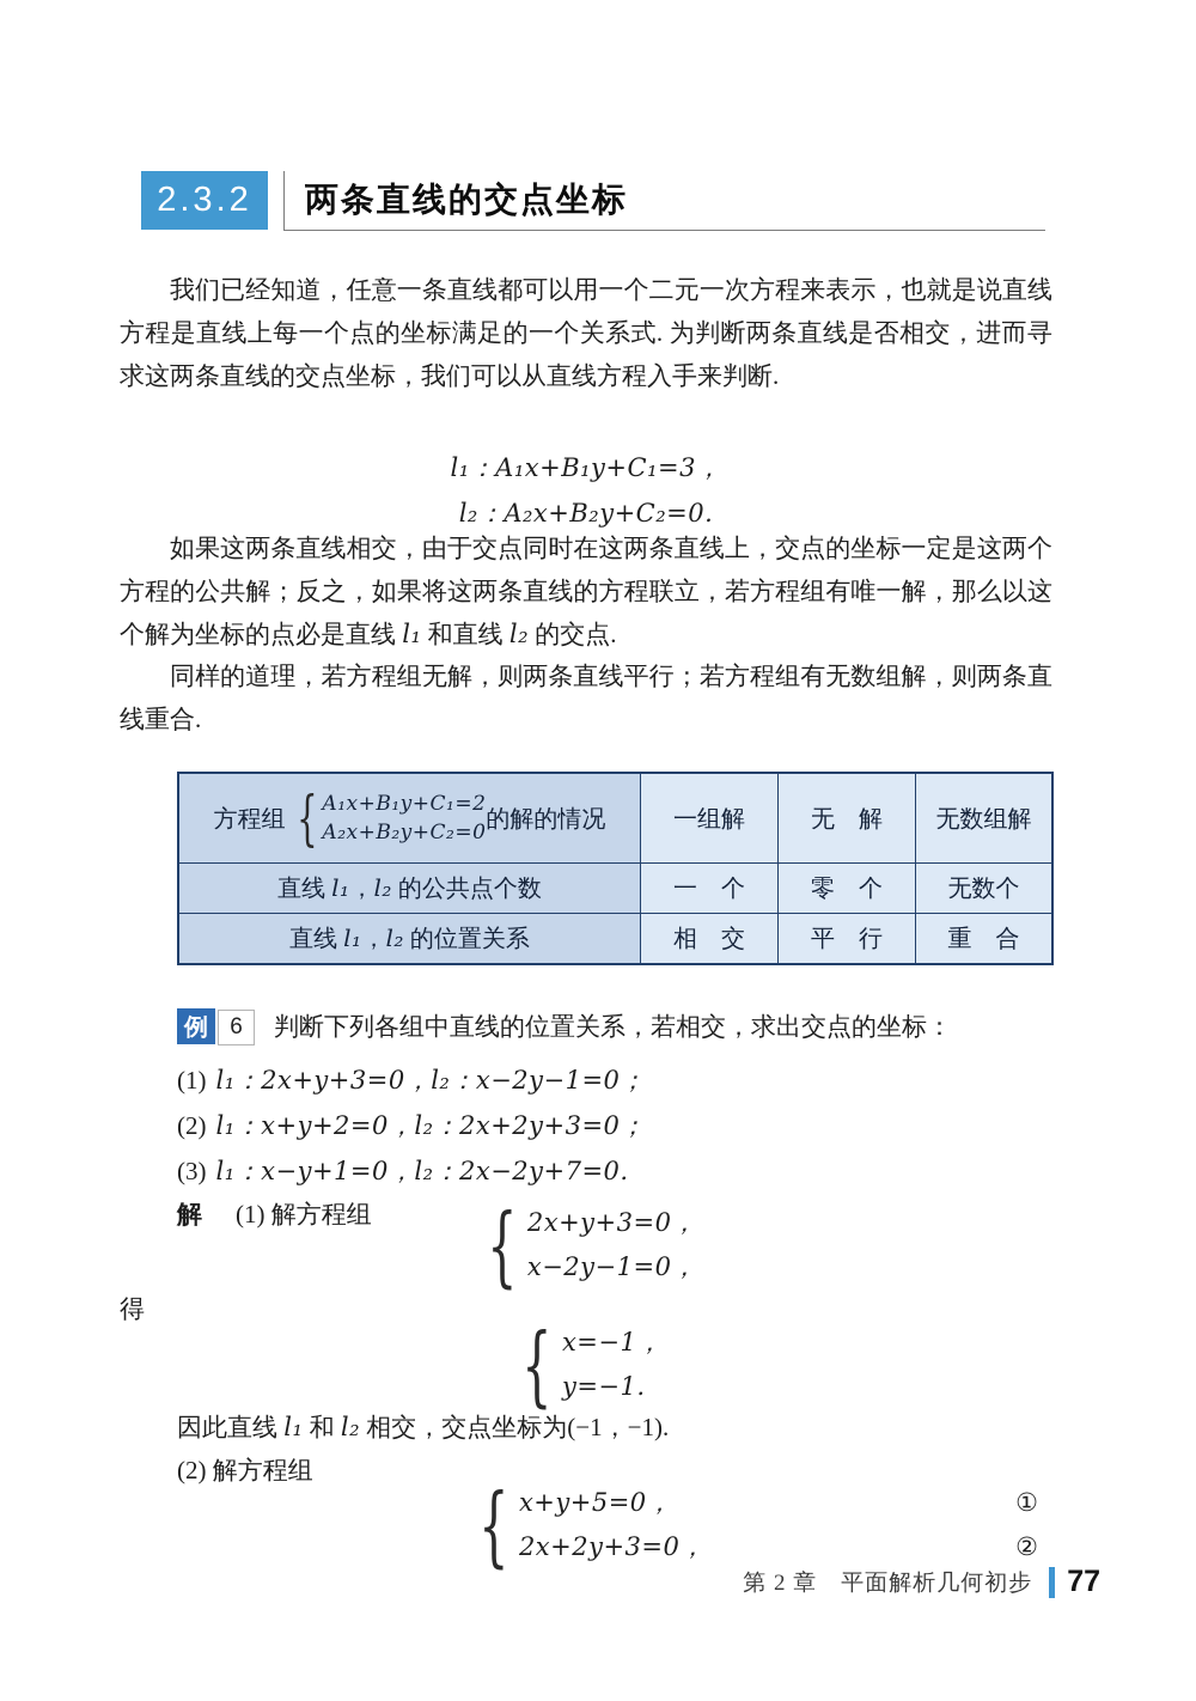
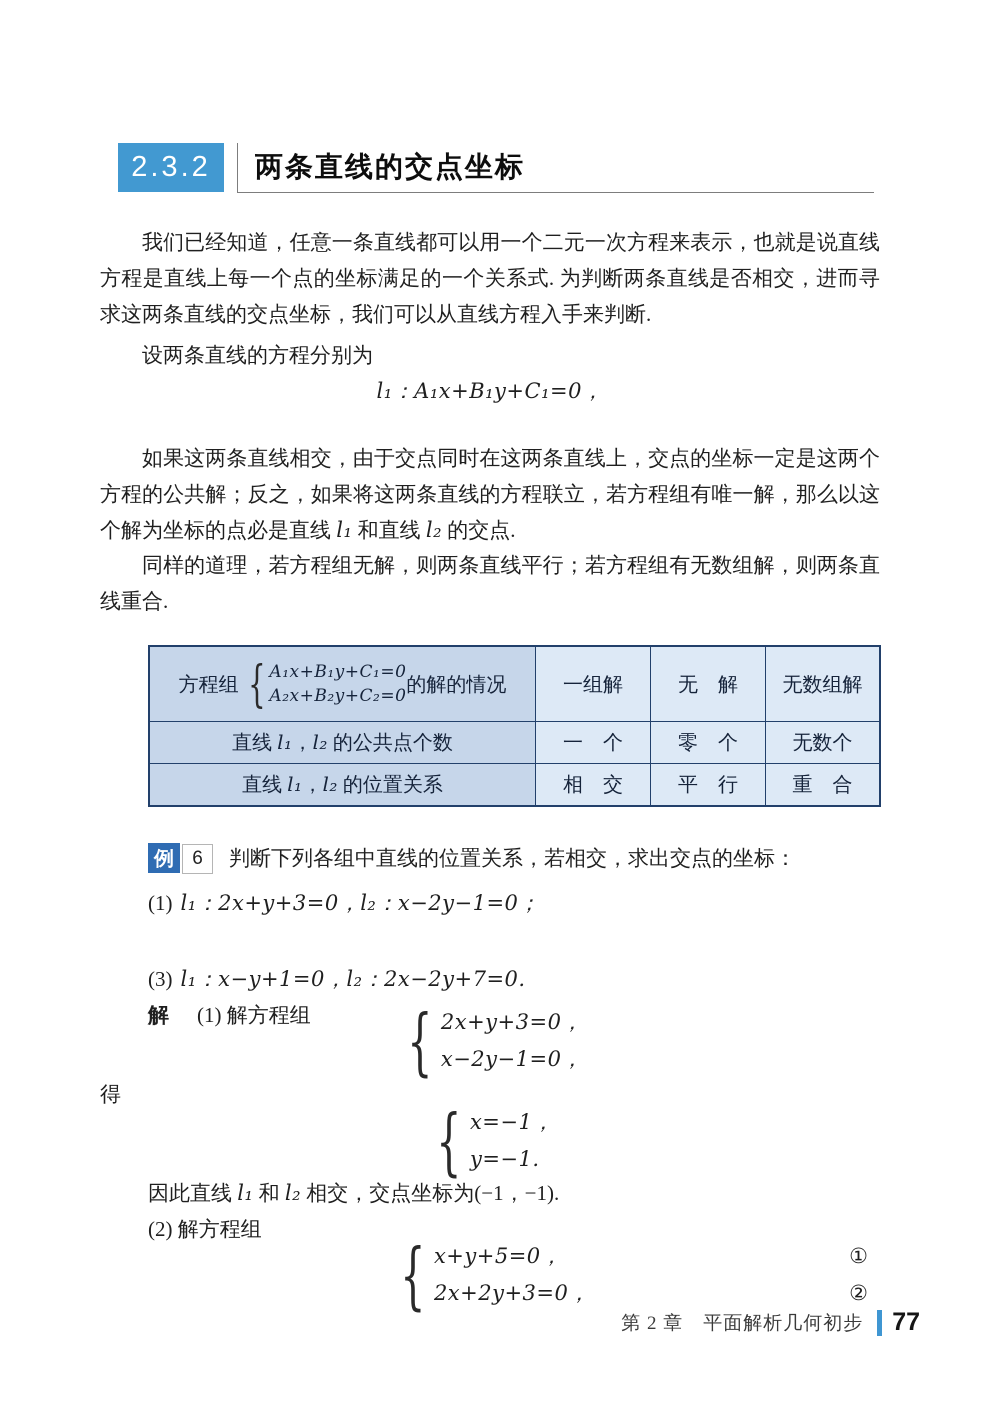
  2.3.2
  两条直线的交点坐标
  我们已经知道，任意一条直线都可以用一个二元一次方程来表示，也就是说直线方程是直线上每一个点的坐标满足的一个关系式. 为判断两条直线是否相交，进而寻求这两条直线的交点坐标，我们可以从直线方程入手来判断.
+ 设两条直线的方程分别为
- l₁：A₁x+B₁y+C₁=3，
+ l₁：A₁x+B₁y+C₁=0，
- l₂：A₂x+B₂y+C₂=0.
  如果这两条直线相交，由于交点同时在这两条直线上，交点的坐标一定是这两个方程的公共解；反之，如果将这两条直线的方程联立，若方程组有唯一解，那么以这个解为坐标的点必是直线 l₁ 和直线 l₂ 的交点.
  同样的道理，若方程组无解，则两条直线平行；若方程组有无数组解，则两条直线重合.
- 方程组 { A₁x+B₁y+C₁=2 A₂x+B₂y+C₂=0 的解的情况	一组解	无 解	无数组解
+ 方程组 { A₁x+B₁y+C₁=0 A₂x+B₂y+C₂=0 的解的情况	一组解	无 解	无数组解
  直线 l₁，l₂ 的公共点个数	一 个	零 个	无数个
  直线 l₁，l₂ 的位置关系	相 交	平 行	重 合
  例
  6
  判断下列各组中直线的位置关系，若相交，求出交点的坐标：
  (1) l₁：2x+y+3=0，l₂：x−2y−1=0；
- (2) l₁：x+y+2=0，l₂：2x+2y+3=0；
  (3) l₁：x−y+1=0，l₂：2x−2y+7=0.
  解 (1) 解方程组
  {
  2x+y+3=0，
  x−2y−1=0，
  得
  {
  x=−1，
  y=−1.
  因此直线 l₁ 和 l₂ 相交，交点坐标为(−1，−1).
  (2) 解方程组
  {
  x+y+5=0，
  2x+2y+3=0，
  ①
  ②
  第 2 章 平面解析几何初步
  77
